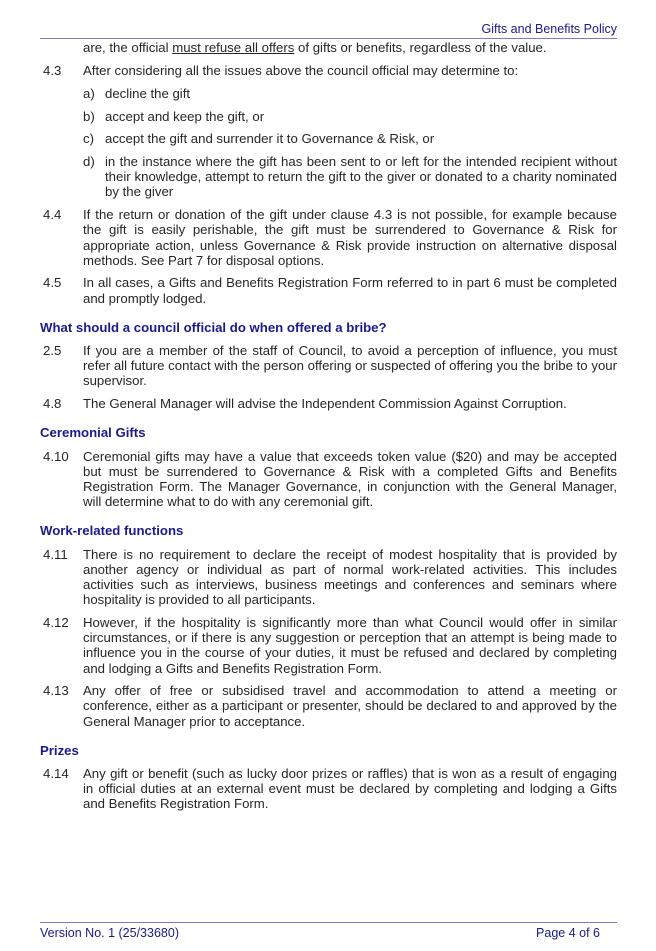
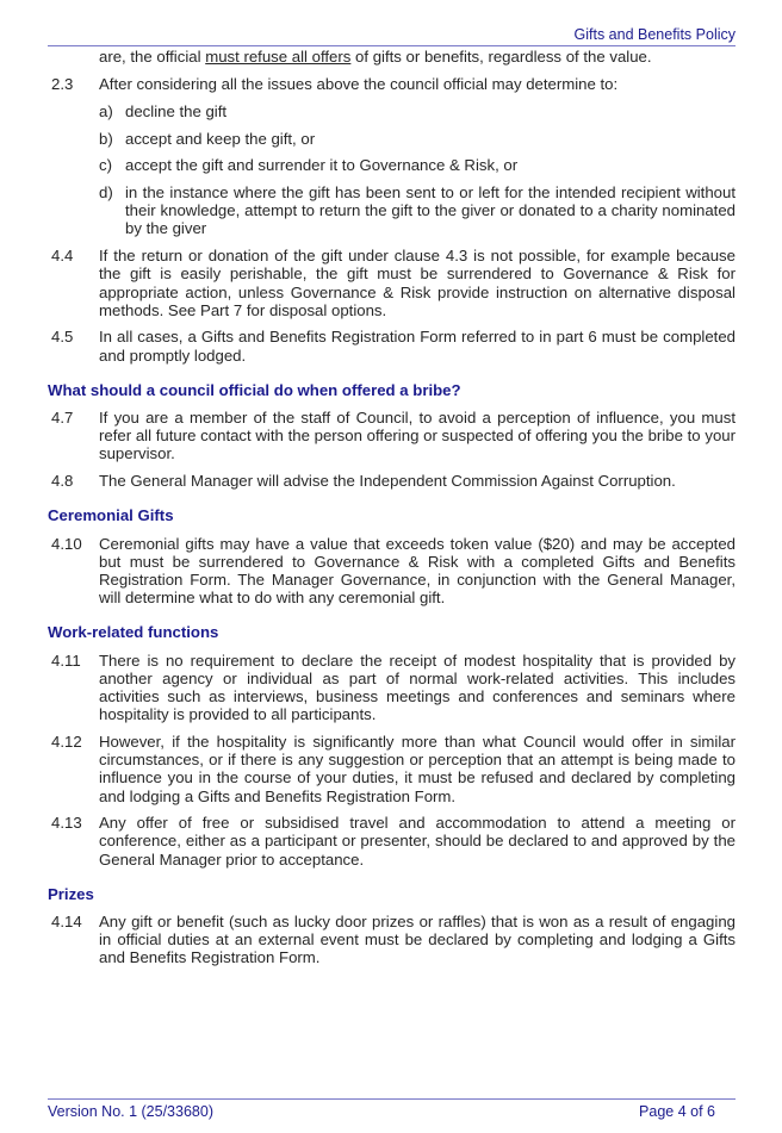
  Gifts and Benefits Policy
  are, the official must refuse all offers of gifts or benefits, regardless of the value.
- 4.3
+ 2.3
  After considering all the issues above the council official may determine to:
  a)
  decline the gift
  b)
  accept and keep the gift, or
  c)
  accept the gift and surrender it to Governance & Risk, or
  d)
  in the instance where the gift has been sent to or left for the intended recipient without their knowledge, attempt to return the gift to the giver or donated to a charity nominated by the giver
  4.4
  If the return or donation of the gift under clause 4.3 is not possible, for example because the gift is easily perishable, the gift must be surrendered to Governance & Risk for appropriate action, unless Governance & Risk provide instruction on alternative disposal methods. See Part 7 for disposal options.
  4.5
  In all cases, a Gifts and Benefits Registration Form referred to in part 6 must be completed and promptly lodged.
  What should a council official do when offered a bribe?
- 2.5
+ 4.7
  If you are a member of the staff of Council, to avoid a perception of influence, you must refer all future contact with the person offering or suspected of offering you the bribe to your supervisor.
  4.8
  The General Manager will advise the Independent Commission Against Corruption.
  Ceremonial Gifts
  4.10
  Ceremonial gifts may have a value that exceeds token value ($20) and may be accepted but must be surrendered to Governance & Risk with a completed Gifts and Benefits Registration Form. The Manager Governance, in conjunction with the General Manager, will determine what to do with any ceremonial gift.
  Work-related functions
  4.11
  There is no requirement to declare the receipt of modest hospitality that is provided by another agency or individual as part of normal work-related activities. This includes activities such as interviews, business meetings and conferences and seminars where hospitality is provided to all participants.
  4.12
  However, if the hospitality is significantly more than what Council would offer in similar circumstances, or if there is any suggestion or perception that an attempt is being made to influence you in the course of your duties, it must be refused and declared by completing and lodging a Gifts and Benefits Registration Form.
  4.13
  Any offer of free or subsidised travel and accommodation to attend a meeting or conference, either as a participant or presenter, should be declared to and approved by the General Manager prior to acceptance.
  Prizes
  4.14
  Any gift or benefit (such as lucky door prizes or raffles) that is won as a result of engaging in official duties at an external event must be declared by completing and lodging a Gifts and Benefits Registration Form.
  Version No. 1 (25/33680)
  Page 4 of 6
